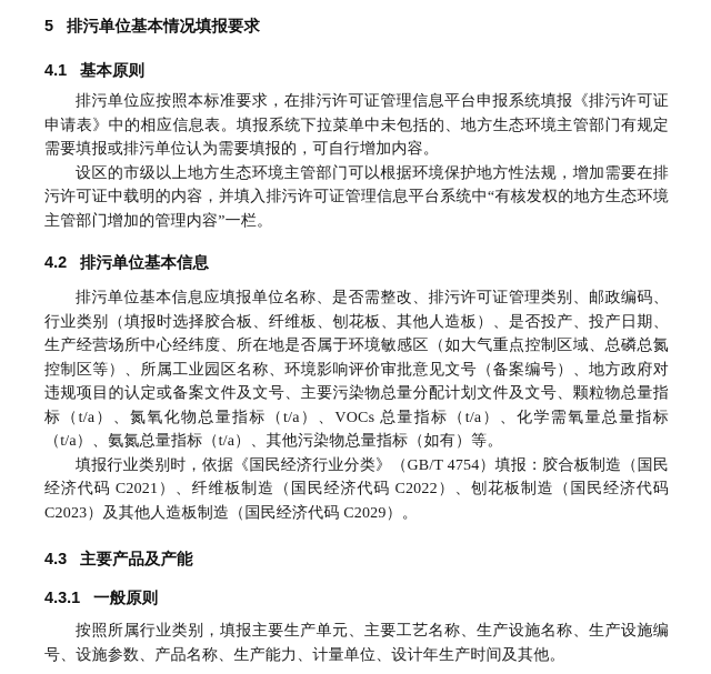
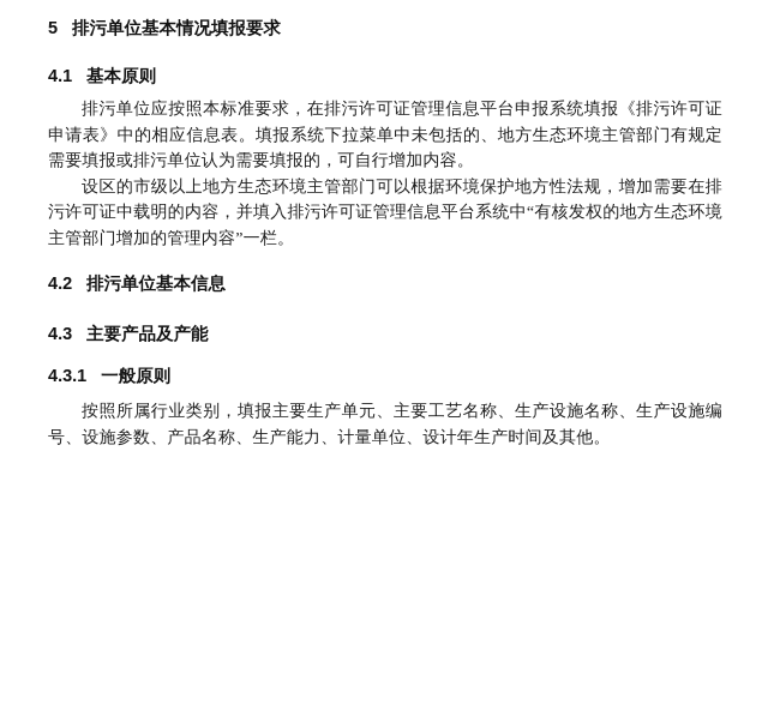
  5 排污单位基本情况填报要求
  4.1 基本原则
  排污单位应按照本标准要求，在排污许可证管理信息平台申报系统填报《排污许可证申请表》中的相应信息表。填报系统下拉菜单中未包括的、地方生态环境主管部门有规定需要填报或排污单位认为需要填报的，可自行增加内容。
  设区的市级以上地方生态环境主管部门可以根据环境保护地方性法规，增加需要在排污许可证中载明的内容，并填入排污许可证管理信息平台系统中“有核发权的地方生态环境主管部门增加的管理内容”一栏。
  4.2 排污单位基本信息
- 排污单位基本信息应填报单位名称、是否需整改、排污许可证管理类别、邮政编码、行业类别（填报时选择胶合板、纤维板、刨花板、其他人造板）、是否投产、投产日期、生产经营场所中心经纬度、所在地是否属于环境敏感区（如大气重点控制区域、总磷总氮控制区等）、所属工业园区名称、环境影响评价审批意见文号（备案编号）、地方政府对违规项目的认定或备案文件及文号、主要污染物总量分配计划文件及文号、颗粒物总量指标（t/a）、氮氧化物总量指标（t/a）、VOCs 总量指标（t/a）、化学需氧量总量指标（t/a）、氨氮总量指标（t/a）、其他污染物总量指标（如有）等。
- 填报行业类别时，依据《国民经济行业分类》（GB/T 4754）填报：胶合板制造（国民经济代码 C2021）、纤维板制造（国民经济代码 C2022）、刨花板制造（国民经济代码 C2023）及其他人造板制造（国民经济代码 C2029）。
  4.3 主要产品及产能
  4.3.1 一般原则
  按照所属行业类别，填报主要生产单元、主要工艺名称、生产设施名称、生产设施编号、设施参数、产品名称、生产能力、计量单位、设计年生产时间及其他。
